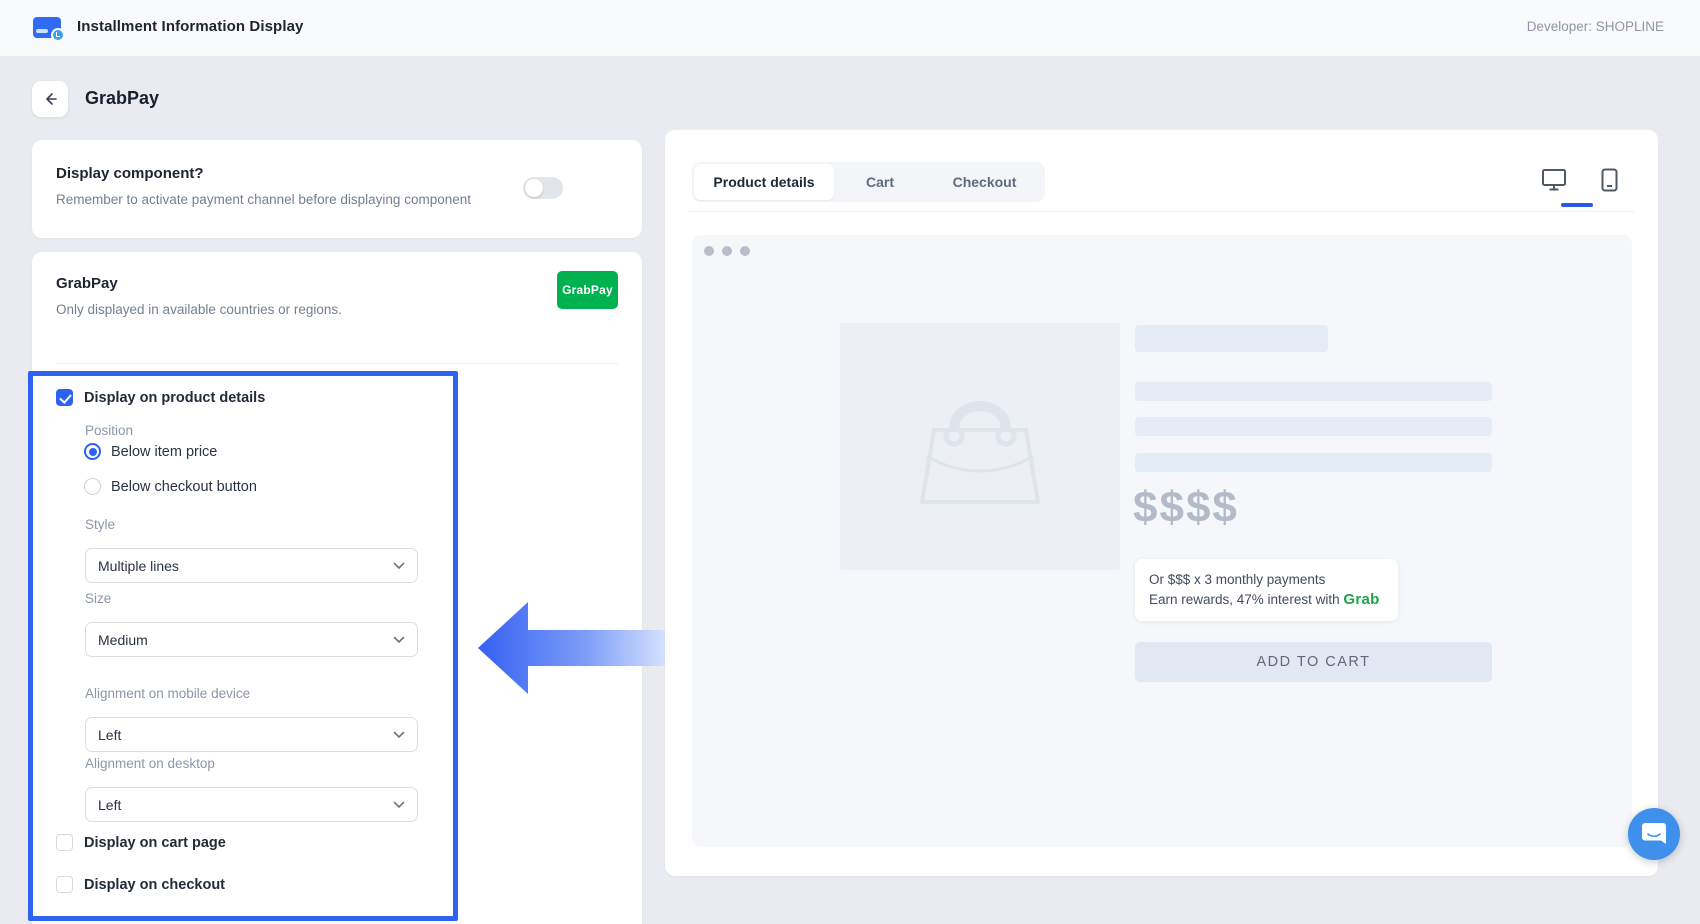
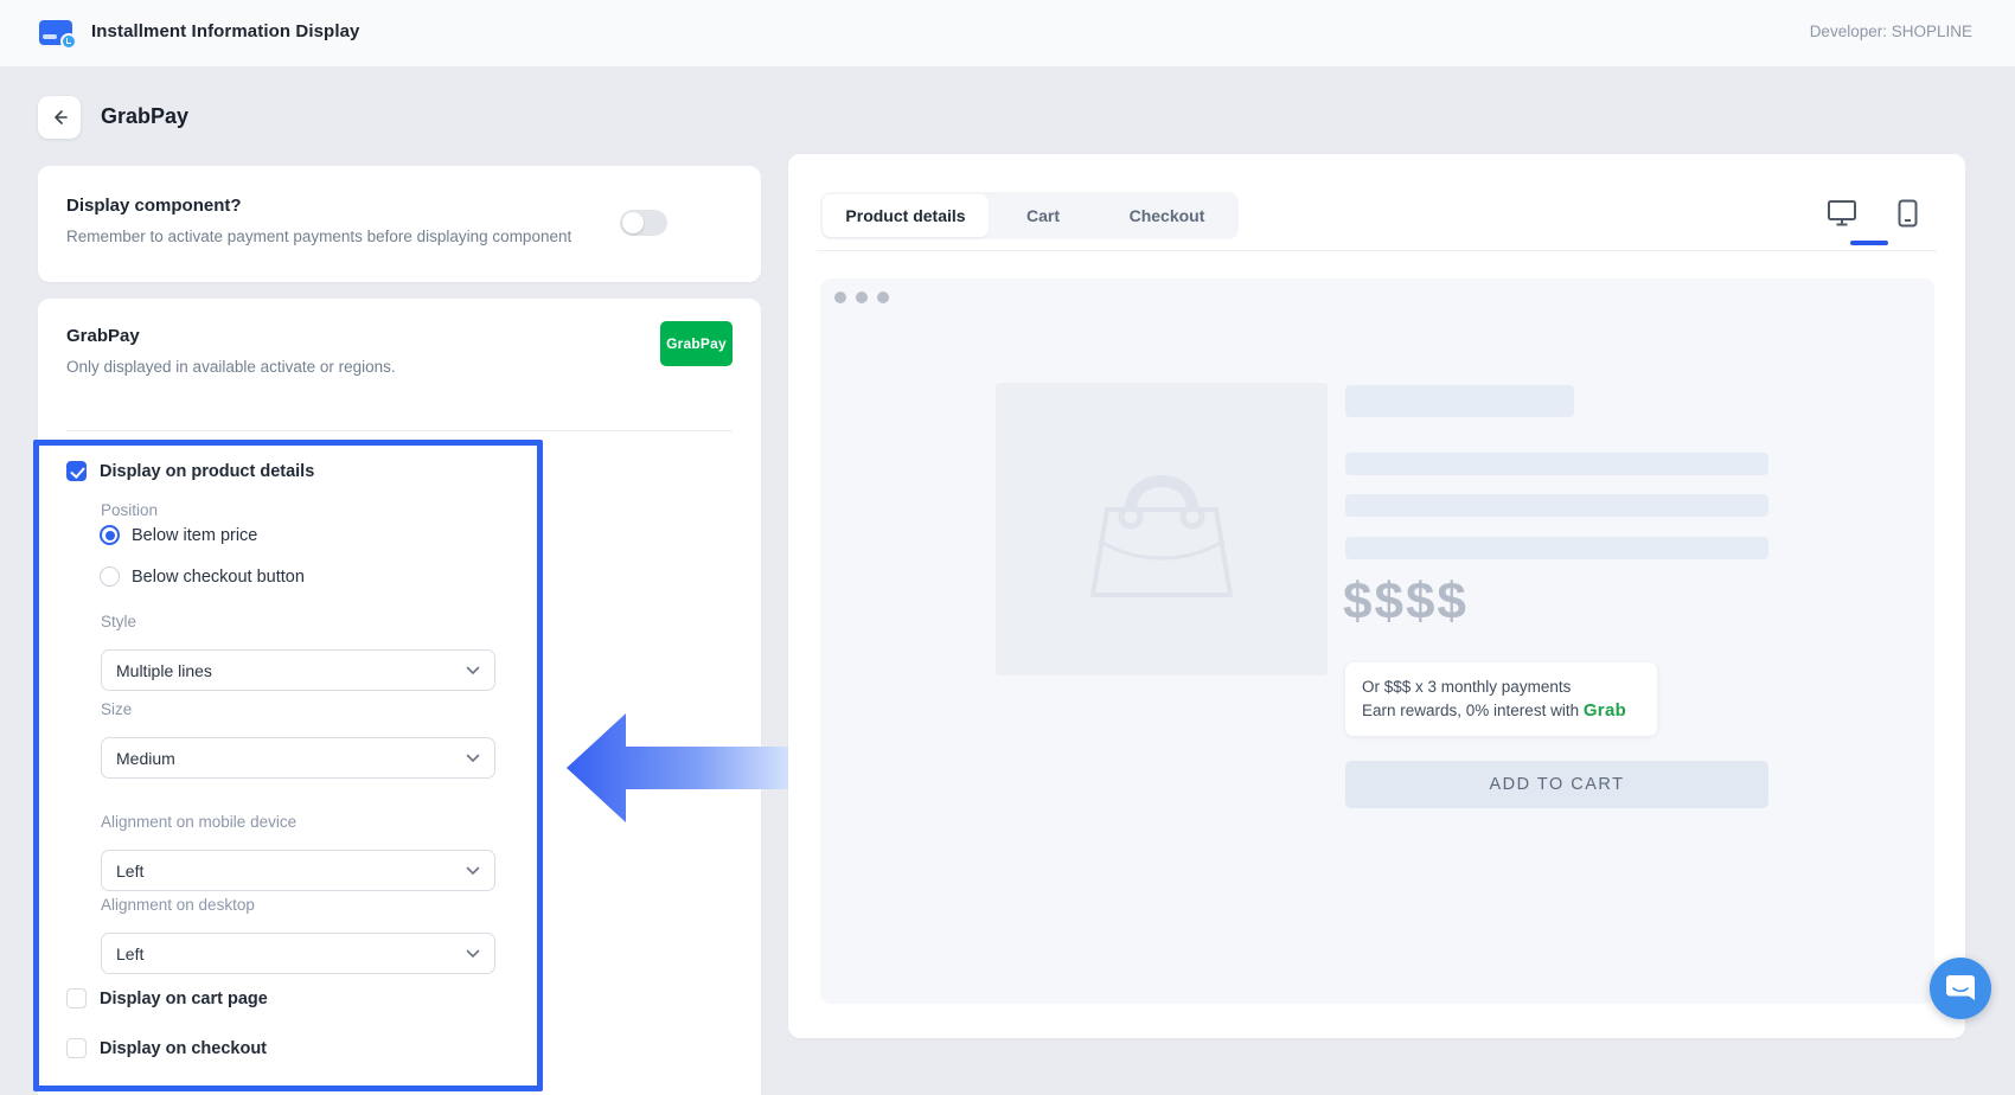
  Installment Information Display
  Developer: SHOPLINE
  GrabPay
  Display component?
- Remember to activate payment channel before displaying component
+ Remember to activate payment payments before displaying component
  GrabPay
- Only displayed in available countries or regions.
+ Only displayed in available activate or regions.
  GrabPay
  Display on product details
  Position
  Below item price
  Below checkout button
  Style
  Multiple lines
  Size
  Medium
  Alignment on mobile device
  Left
  Alignment on desktop
  Left
  Display on cart page
  Display on checkout
  Product details
  Cart
  Checkout
  $$$$
  Or $$$ x 3 monthly payments
- Earn rewards, 47% interest with Grab
+ Earn rewards, 0% interest with Grab
  ADD TO CART
